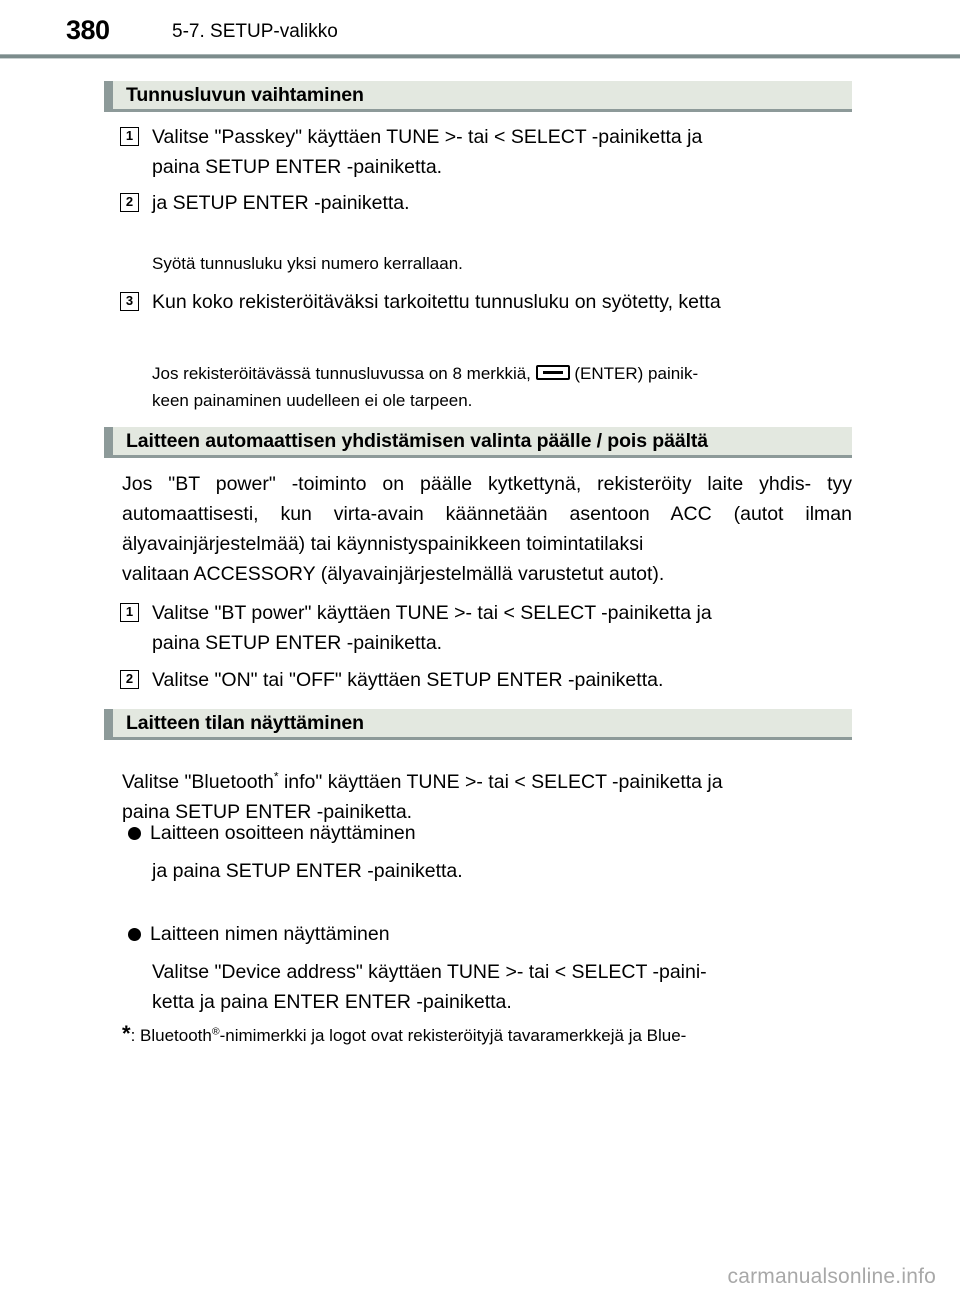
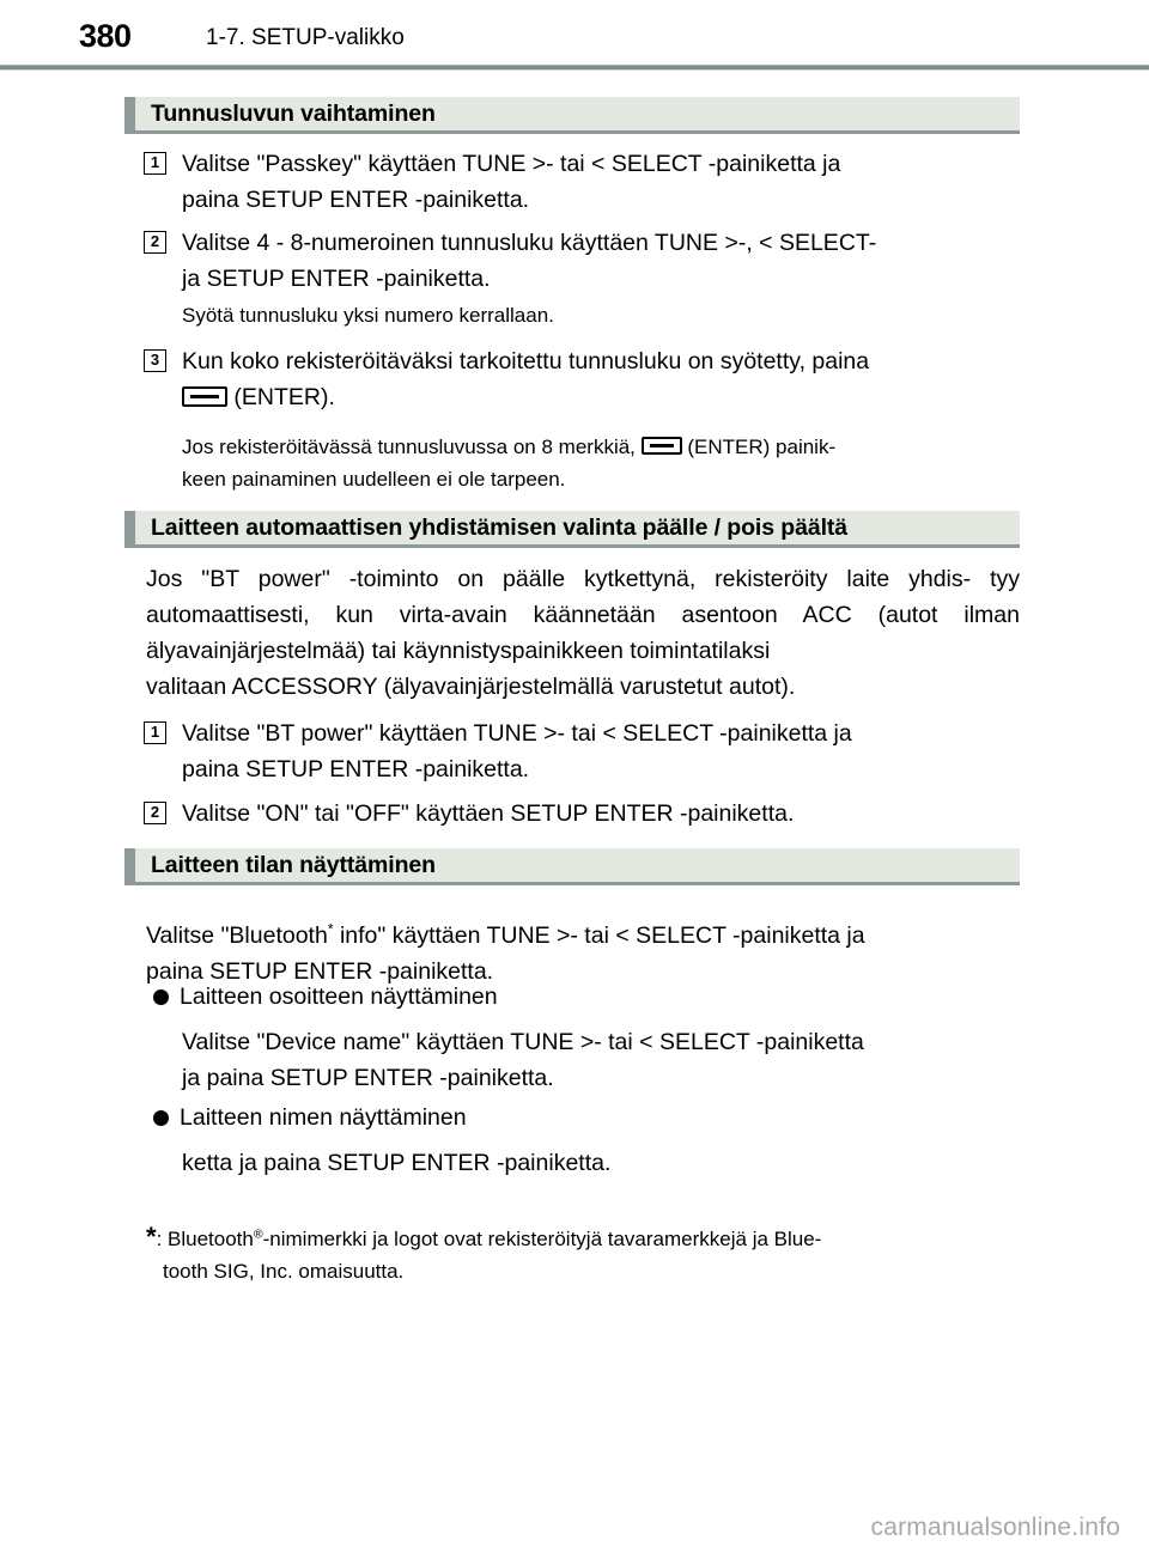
  380
- 5-7. SETUP-valikko
+ 1-7. SETUP-valikko
  Tunnusluvun vaihtaminen
  1
  Valitse "Passkey" käyttäen TUNE >- tai < SELECT -painiketta ja
  paina SETUP ENTER -painiketta.
  2
+ Valitse 4 - 8-numeroinen tunnusluku käyttäen TUNE >-, < SELECT-
  ja SETUP ENTER -painiketta.
  Syötä tunnusluku yksi numero kerrallaan.
  3
- Kun koko rekisteröitäväksi tarkoitettu tunnusluku on syötetty, ketta
+ Kun koko rekisteröitäväksi tarkoitettu tunnusluku on syötetty, paina
+ (ENTER).
  Jos rekisteröitävässä tunnusluvussa on 8 merkkiä, (ENTER) painik-
  keen painaminen uudelleen ei ole tarpeen.
  Laitteen automaattisen yhdistämisen valinta päälle / pois päältä
  Jos "BT power" -toiminto on päälle kytkettynä, rekisteröity laite yhdis- tyy automaattisesti, kun virta-avain käännetään asentoon ACC (autot ilman älyavainjärjestelmää) tai käynnistyspainikkeen toimintatilaksi
  valitaan ACCESSORY (älyavainjärjestelmällä varustetut autot).
  1
  Valitse "BT power" käyttäen TUNE >- tai < SELECT -painiketta ja
  paina SETUP ENTER -painiketta.
  2
  Valitse "ON" tai "OFF" käyttäen SETUP ENTER -painiketta.
  Laitteen tilan näyttäminen
  Valitse "Bluetooth* info" käyttäen TUNE >- tai < SELECT -painiketta ja
  paina SETUP ENTER -painiketta.
  Laitteen osoitteen näyttäminen
+ Valitse "Device name" käyttäen TUNE >- tai < SELECT -painiketta
  ja paina SETUP ENTER -painiketta.
  Laitteen nimen näyttäminen
- Valitse "Device address" käyttäen TUNE >- tai < SELECT -paini-
- ketta ja paina ENTER ENTER -painiketta.
+ ketta ja paina SETUP ENTER -painiketta.
  *: Bluetooth®-nimimerkki ja logot ovat rekisteröityjä tavaramerkkejä ja Blue-
+ tooth SIG, Inc. omaisuutta.
  carmanualsonline.info
